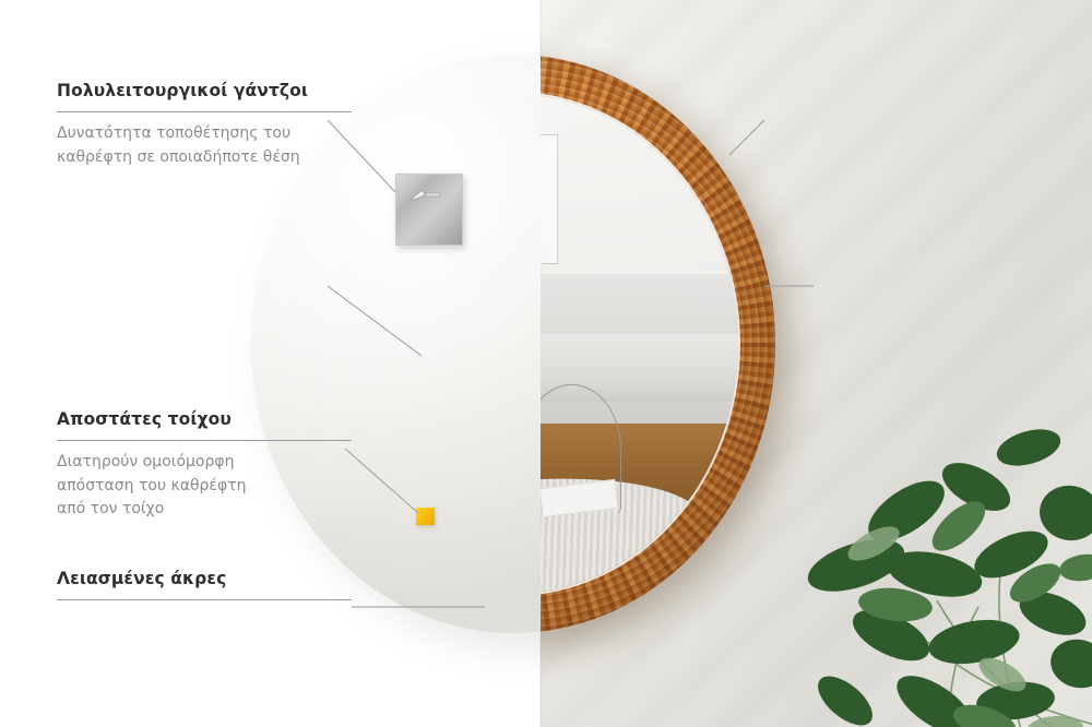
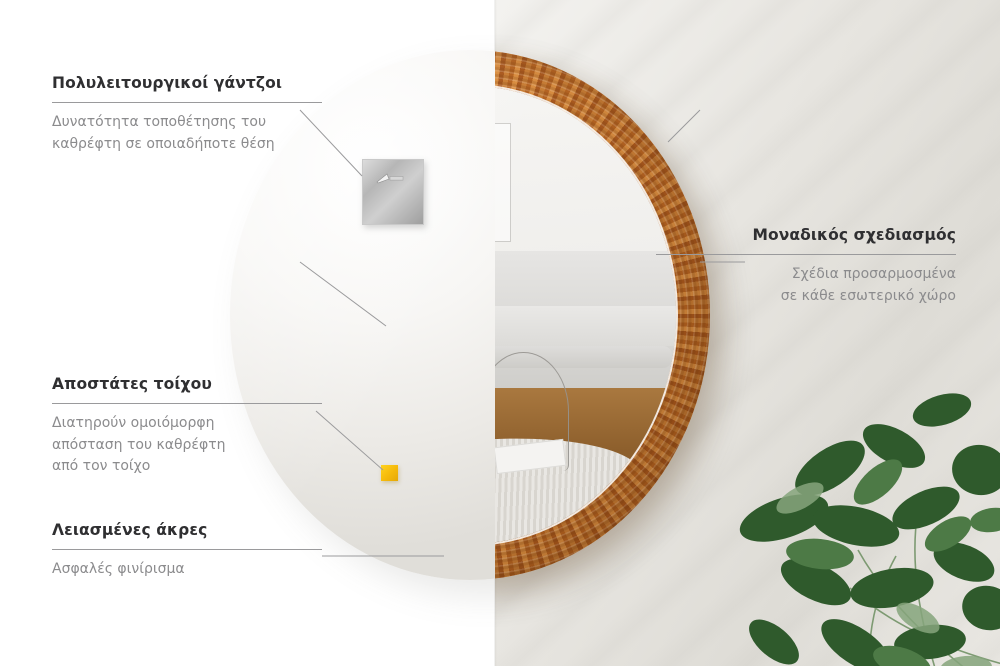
  Πολυλειτουργικοί γάντζοι
  Δυνατότητα τοποθέτησης του
  καθρέφτη σε οποιαδήποτε θέση
  Αποστάτες τοίχου
  Διατηρούν ομοιόμορφη
  απόσταση του καθρέφτη
  από τον τοίχο
  Λειασμένες άκρες
+ Ασφαλές φινίρισμα
+ Μοναδικός σχεδιασμός
+ Σχέδια προσαρμοσμένα
+ σε κάθε εσωτερικό χώρο
